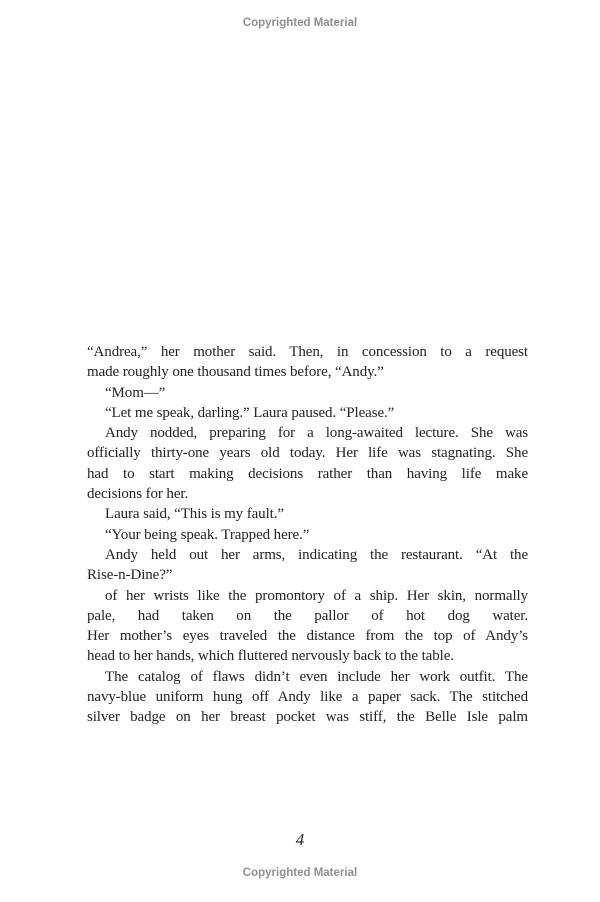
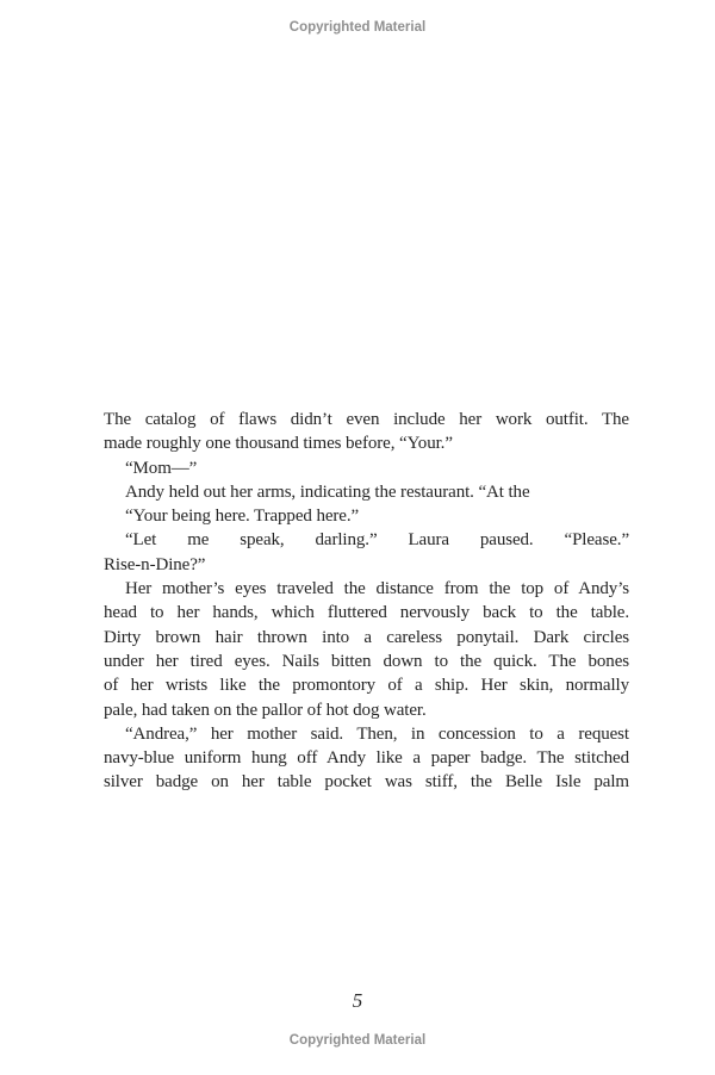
  Copyrighted Material
- “Andrea,” her mother said. Then, in concession to a request
+ The catalog of flaws didn’t even include her work outfit. The
- made roughly one thousand times before, “Andy.”
+ made roughly one thousand times before, “Your.”
  “Mom—”
- “Let me speak, darling.” Laura paused. “Please.”
+ Andy held out her arms, indicating the restaurant. “At the
- Andy nodded, preparing for a long-awaited lecture. She was
- officially thirty-one years old today. Her life was stagnating. She
- had to start making decisions rather than having life make
- decisions for her.
- Laura said, “This is my fault.”
- “Your being speak. Trapped here.”
+ “Your being here. Trapped here.”
- Andy held out her arms, indicating the restaurant. “At the
+ “Let me speak, darling.” Laura paused. “Please.”
  Rise-n-Dine?”
- of her wrists like the promontory of a ship. Her skin, normally
+ Her mother’s eyes traveled the distance from the top of Andy’s
- pale, had taken on the pallor of hot dog water.
+ head to her hands, which fluttered nervously back to the table.
+ Dirty brown hair thrown into a careless ponytail. Dark circles
+ under her tired eyes. Nails bitten down to the quick. The bones
- Her mother’s eyes traveled the distance from the top of Andy’s
+ of her wrists like the promontory of a ship. Her skin, normally
- head to her hands, which fluttered nervously back to the table.
+ pale, had taken on the pallor of hot dog water.
- The catalog of flaws didn’t even include her work outfit. The
+ “Andrea,” her mother said. Then, in concession to a request
- navy-blue uniform hung off Andy like a paper sack. The stitched
+ navy-blue uniform hung off Andy like a paper badge. The stitched
- silver badge on her breast pocket was stiff, the Belle Isle palm
+ silver badge on her table pocket was stiff, the Belle Isle palm
- 4
+ 5
  Copyrighted Material
